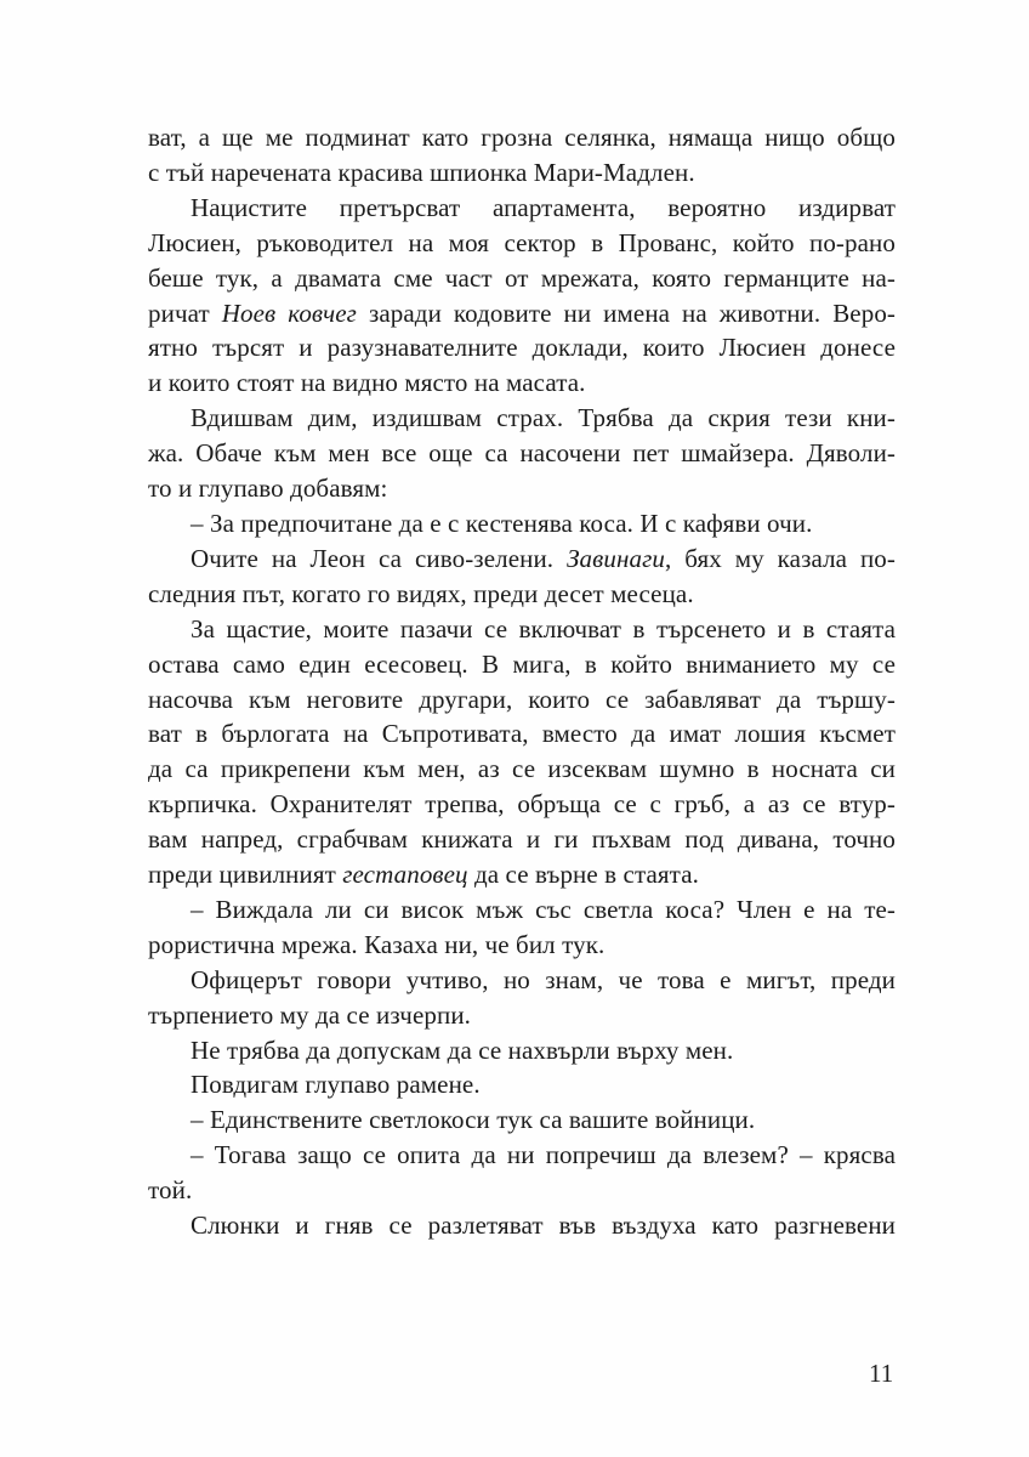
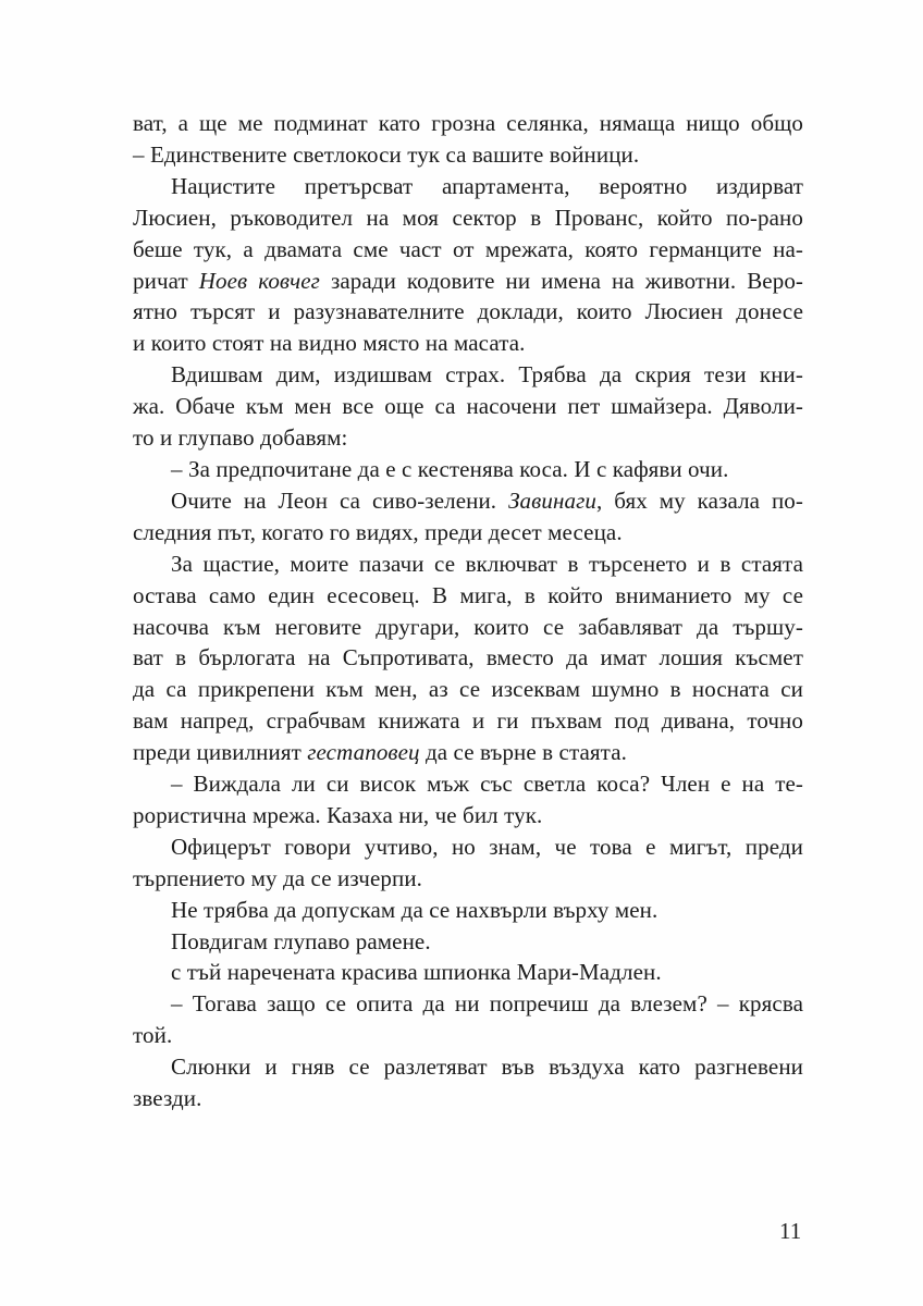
  ват, а ще ме подминат като грозна селянка, нямаща нищо общо
- с тъй наречената красива шпионка Мари-Мадлен.
+ – Единствените светлокоси тук са вашите войници.
  Нацистите претърсват апартамента, вероятно издирват
  Люсиен, ръководител на моя сектор в Прованс, който по-рано
  беше тук, а двамата сме част от мрежата, която германците на-
  ричат Ноев ковчег заради кодовите ни имена на животни. Веро-
  ятно търсят и разузнавателните доклади, които Люсиен донесе
  и които стоят на видно място на масата.
  Вдишвам дим, издишвам страх. Трябва да скрия тези кни-
  жа. Обаче към мен все още са насочени пет шмайзера. Дяволи-
  то и глупаво добавям:
  – За предпочитане да е с кестенява коса. И с кафяви очи.
  Очите на Леон са сиво-зелени. Завинаги, бях му казала по-
  следния път, когато го видях, преди десет месеца.
  За щастие, моите пазачи се включват в търсенето и в стаята
  остава само един есесовец. В мига, в който вниманието му се
  насочва към неговите другари, които се забавляват да тършу-
  ват в бърлогата на Съпротивата, вместо да имат лошия късмет
  да са прикрепени към мен, аз се изсеквам шумно в носната си
- кърпичка. Охранителят трепва, обръща се с гръб, а аз се втур-
  вам напред, сграбчвам книжата и ги пъхвам под дивана, точно
  преди цивилният гестаповец да се върне в стаята.
  – Виждала ли си висок мъж със светла коса? Член е на те-
  рористична мрежа. Казаха ни, че бил тук.
  Офицерът говори учтиво, но знам, че това е мигът, преди
  търпението му да се изчерпи.
  Не трябва да допускам да се нахвърли върху мен.
  Повдигам глупаво рамене.
- – Единствените светлокоси тук са вашите войници.
+ с тъй наречената красива шпионка Мари-Мадлен.
  – Тогава защо се опита да ни попречиш да влезем? – крясва
  той.
  Слюнки и гняв се разлетяват във въздуха като разгневени
+ звезди.
  11
